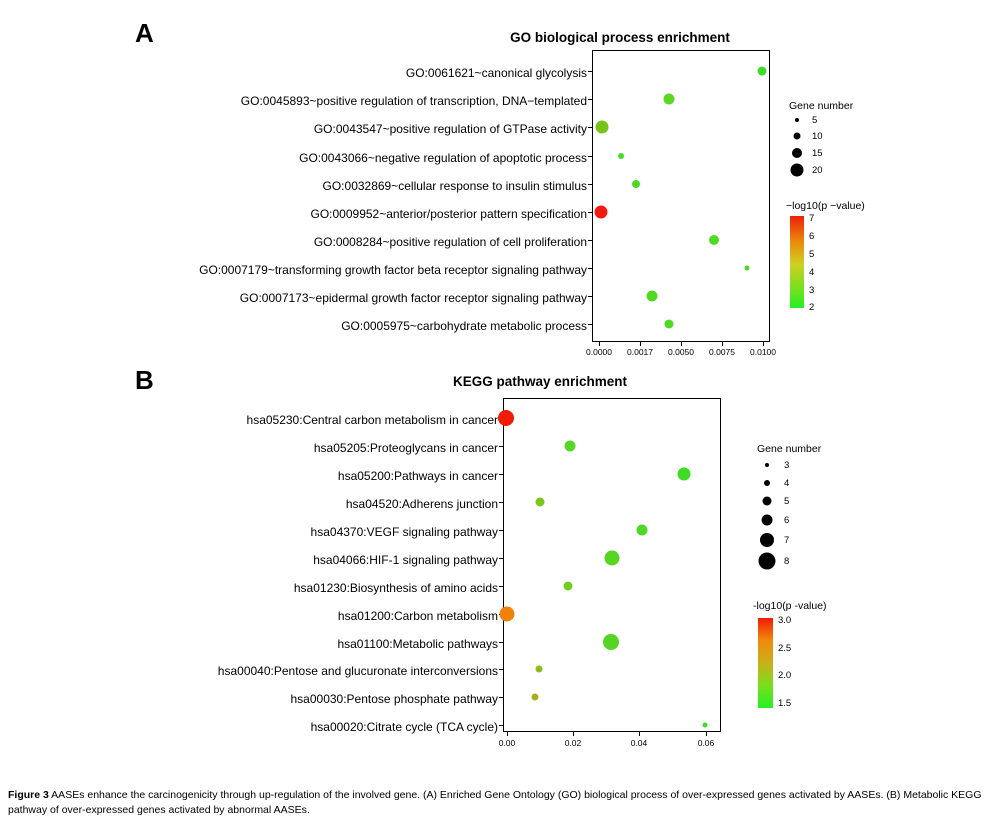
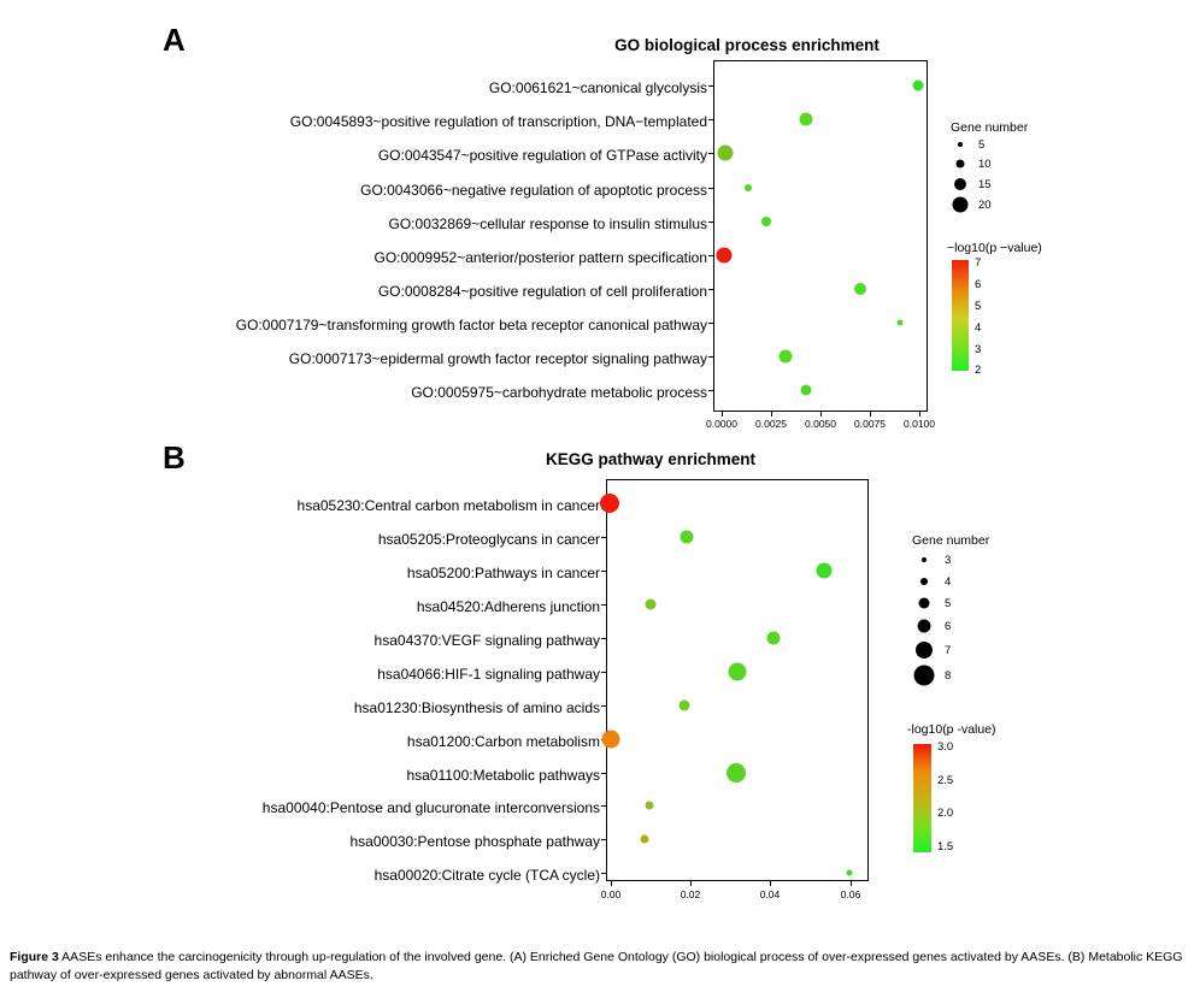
  A
  GO biological process enrichment
  GO:0061621~canonical glycolysis
  GO:0045893~positive regulation of transcription, DNA−templated
  GO:0043547~positive regulation of GTPase activity
  GO:0043066~negative regulation of apoptotic process
  GO:0032869~cellular response to insulin stimulus
  GO:0009952~anterior/posterior pattern specification
  GO:0008284~positive regulation of cell proliferation
- GO:0007179~transforming growth factor beta receptor signaling pathway
+ GO:0007179~transforming growth factor beta receptor canonical pathway
  GO:0007173~epidermal growth factor receptor signaling pathway
  GO:0005975~carbohydrate metabolic process
  0.0000
- 0.0017
+ 0.0025
  0.0050
  0.0075
  0.0100
  Gene number
  5
  10
  15
  20
  −log10(p −value)
  7
  6
  5
  4
  3
  2
  B
  KEGG pathway enrichment
  hsa05230:Central carbon metabolism in cancer
  hsa05205:Proteoglycans in cancer
  hsa05200:Pathways in cancer
  hsa04520:Adherens junction
  hsa04370:VEGF signaling pathway
  hsa04066:HIF-1 signaling pathway
  hsa01230:Biosynthesis of amino acids
  hsa01200:Carbon metabolism
  hsa01100:Metabolic pathways
  hsa00040:Pentose and glucuronate interconversions
  hsa00030:Pentose phosphate pathway
  hsa00020:Citrate cycle (TCA cycle)
  0.00
  0.02
  0.04
  0.06
  Gene number
  3
  4
  5
  6
  7
  8
  -log10(p -value)
  3.0
  2.5
  2.0
  1.5
  Figure 3 AASEs enhance the carcinogenicity through up-regulation of the involved gene. (A) Enriched Gene Ontology (GO) biological process of over-expressed genes activated by AASEs. (B) Metabolic KEGG pathway of over-expressed genes activated by abnormal AASEs.
